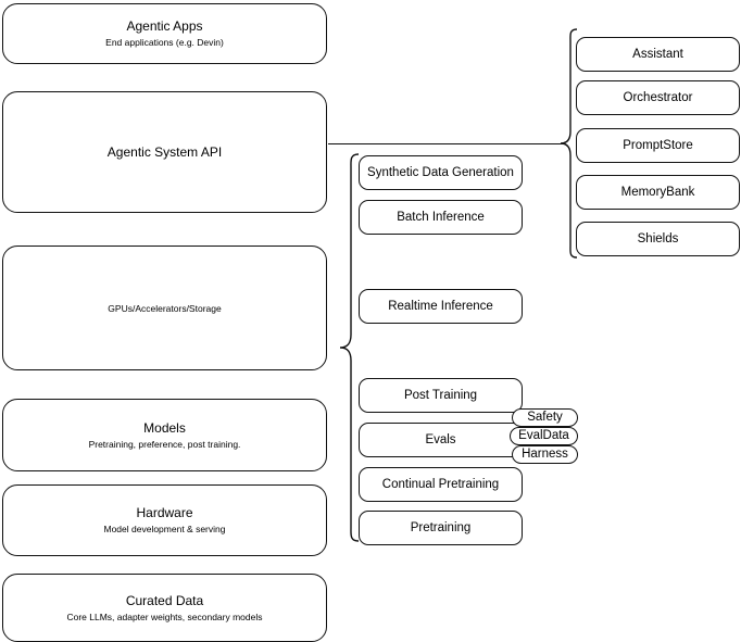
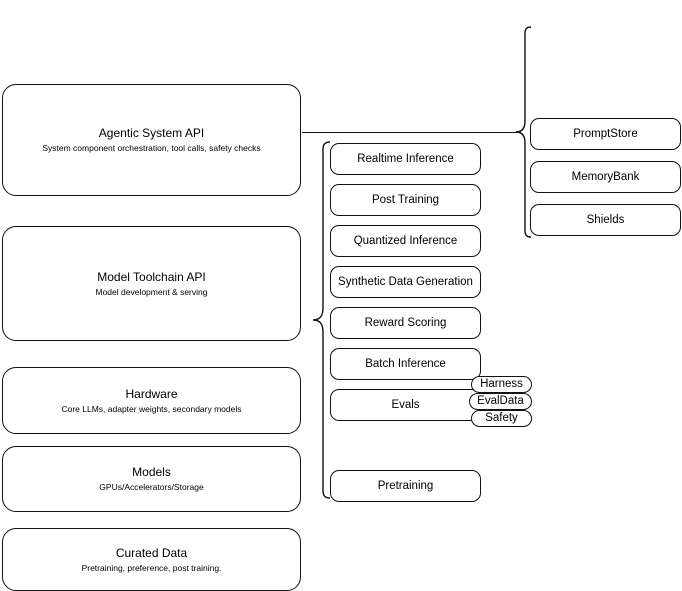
- Agentic Apps
- End applications (e.g. Devin)
  Agentic System API
+ System component orchestration, tool calls, safety checks
+ Model Toolchain API
- GPUs/Accelerators/Storage
+ Model development & serving
- Models
+ Hardware
- Pretraining, preference, post training.
+ Core LLMs, adapter weights, secondary models
- Hardware
+ Models
- Model development & serving
+ GPUs/Accelerators/Storage
  Curated Data
- Core LLMs, adapter weights, secondary models
+ Pretraining, preference, post training.
- Synthetic Data Generation
+ Realtime Inference
- Batch Inference
+ Post Training
+ Quantized Inference
- Realtime Inference
+ Synthetic Data Generation
+ Reward Scoring
- Post Training
+ Batch Inference
  Evals
- Continual Pretraining
  Pretraining
- Safety
+ Harness
  EvalData
- Harness
+ Safety
- Assistant
- Orchestrator
  PromptStore
  MemoryBank
  Shields
